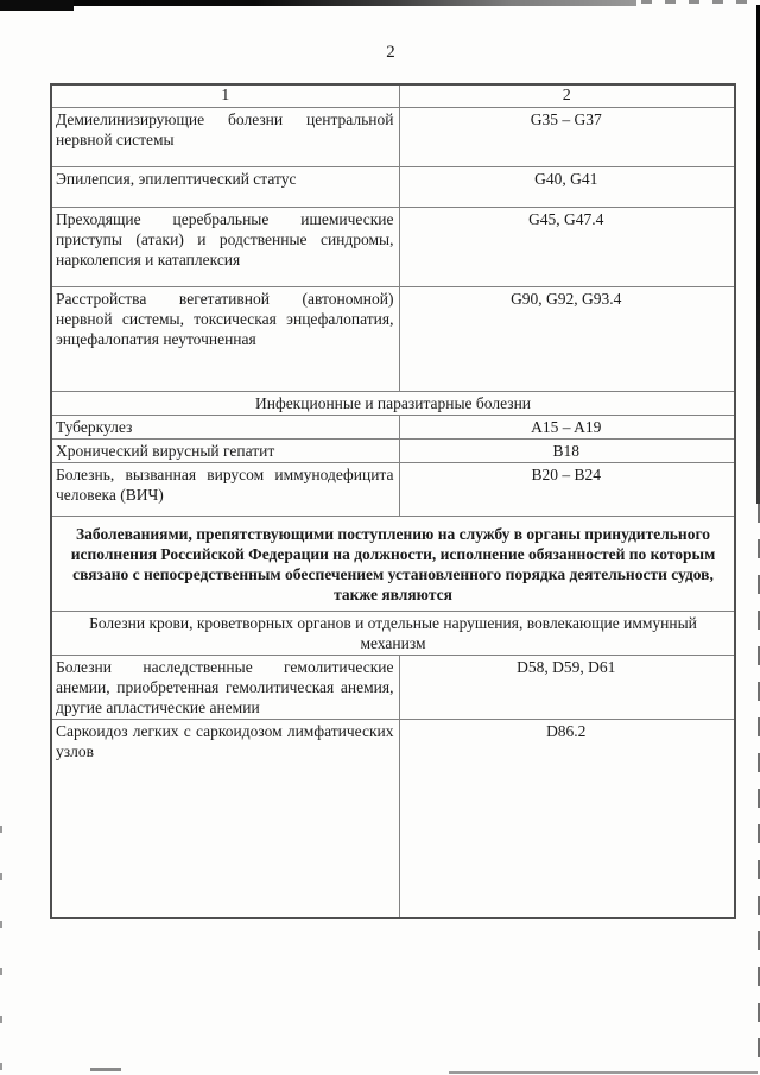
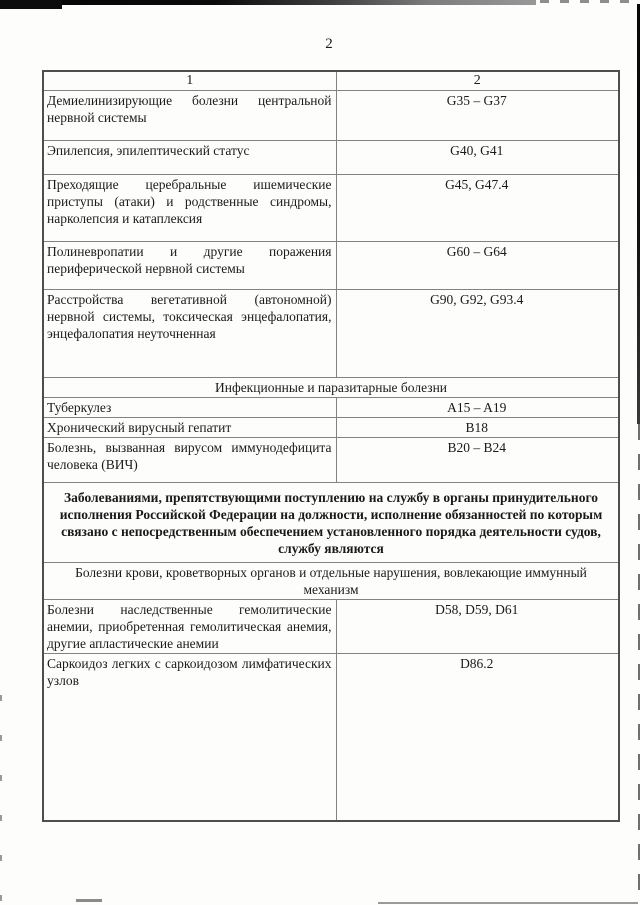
  2
  1	2
  Демиелинизирующие болезни центральной нервной системы	G35 – G37
  Эпилепсия, эпилептический статус	G40, G41
  Преходящие церебральные ишемические приступы (атаки) и родственные синдромы, нарколепсия и катаплексия	G45, G47.4
+ Полиневропатии и другие поражения периферической нервной системы	G60 – G64
  Расстройства вегетативной (автономной) нервной системы, токсическая энцефалопатия, энцефалопатия неуточненная	G90, G92, G93.4
  Инфекционные и паразитарные болезни
  Туберкулез	A15 – A19
  Хронический вирусный гепатит	B18
  Болезнь, вызванная вирусом иммунодефицита человека (ВИЧ)	B20 – B24
- Заболеваниями, препятствующими поступлению на службу в органы принудительного исполнения Российской Федерации на должности, исполнение обязанностей по которым связано с непосредственным обеспечением установленного порядка деятельности судов, также являются
+ Заболеваниями, препятствующими поступлению на службу в органы принудительного исполнения Российской Федерации на должности, исполнение обязанностей по которым связано с непосредственным обеспечением установленного порядка деятельности судов, службу являются
  Болезни крови, кроветворных органов и отдельные нарушения, вовлекающие иммунный механизм
  Болезни наследственные гемолитические анемии, приобретенная гемолитическая анемия, другие апластические анемии	D58, D59, D61
  Саркоидоз легких с саркоидозом лимфатических узлов	D86.2
